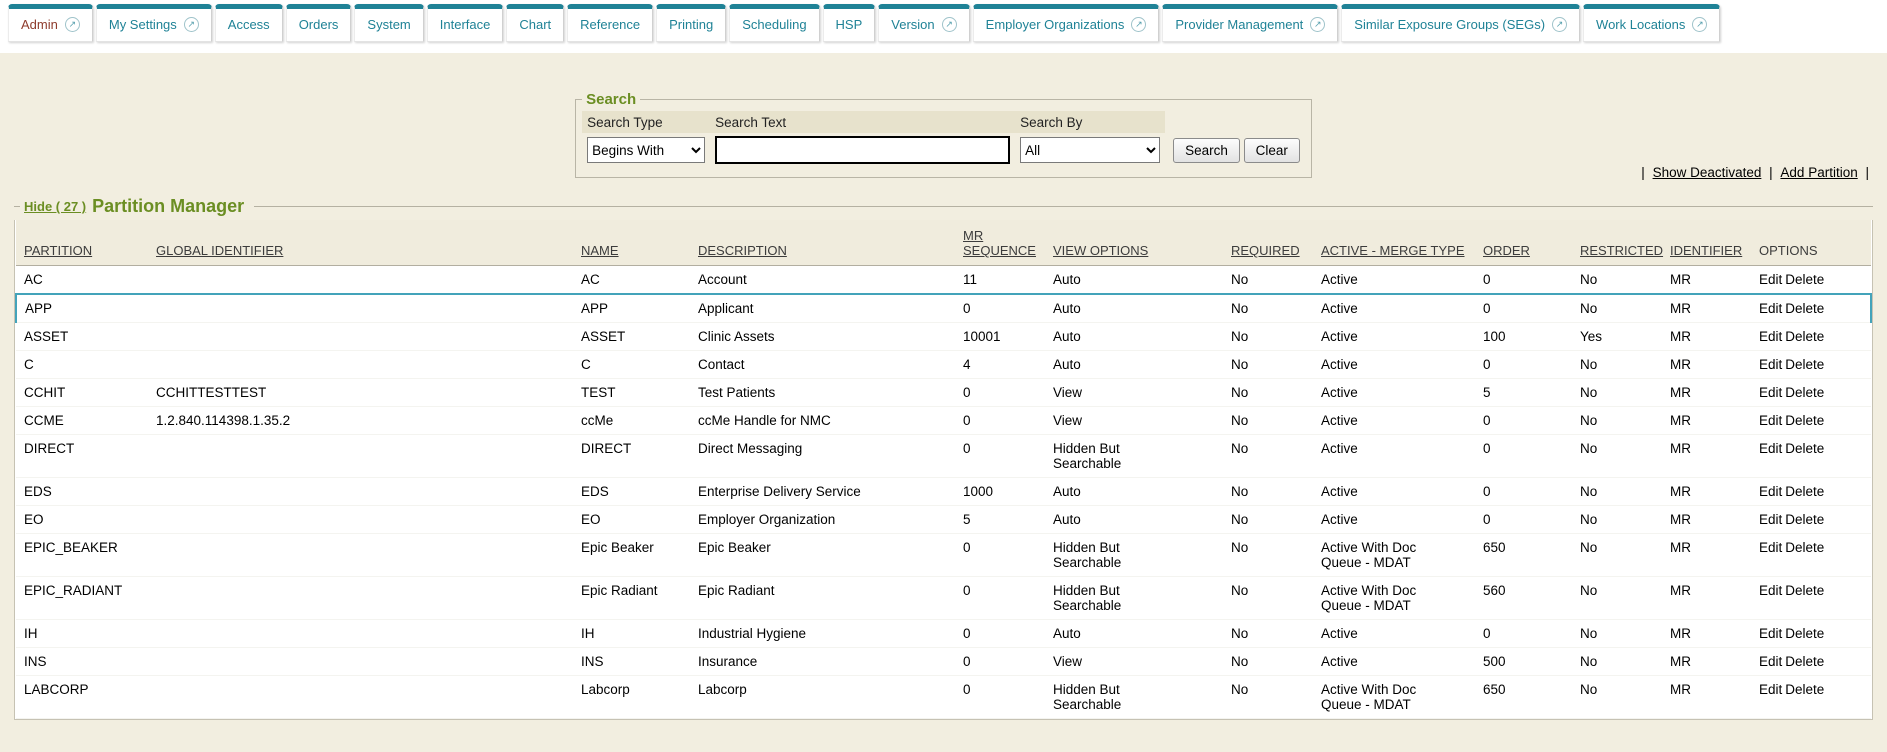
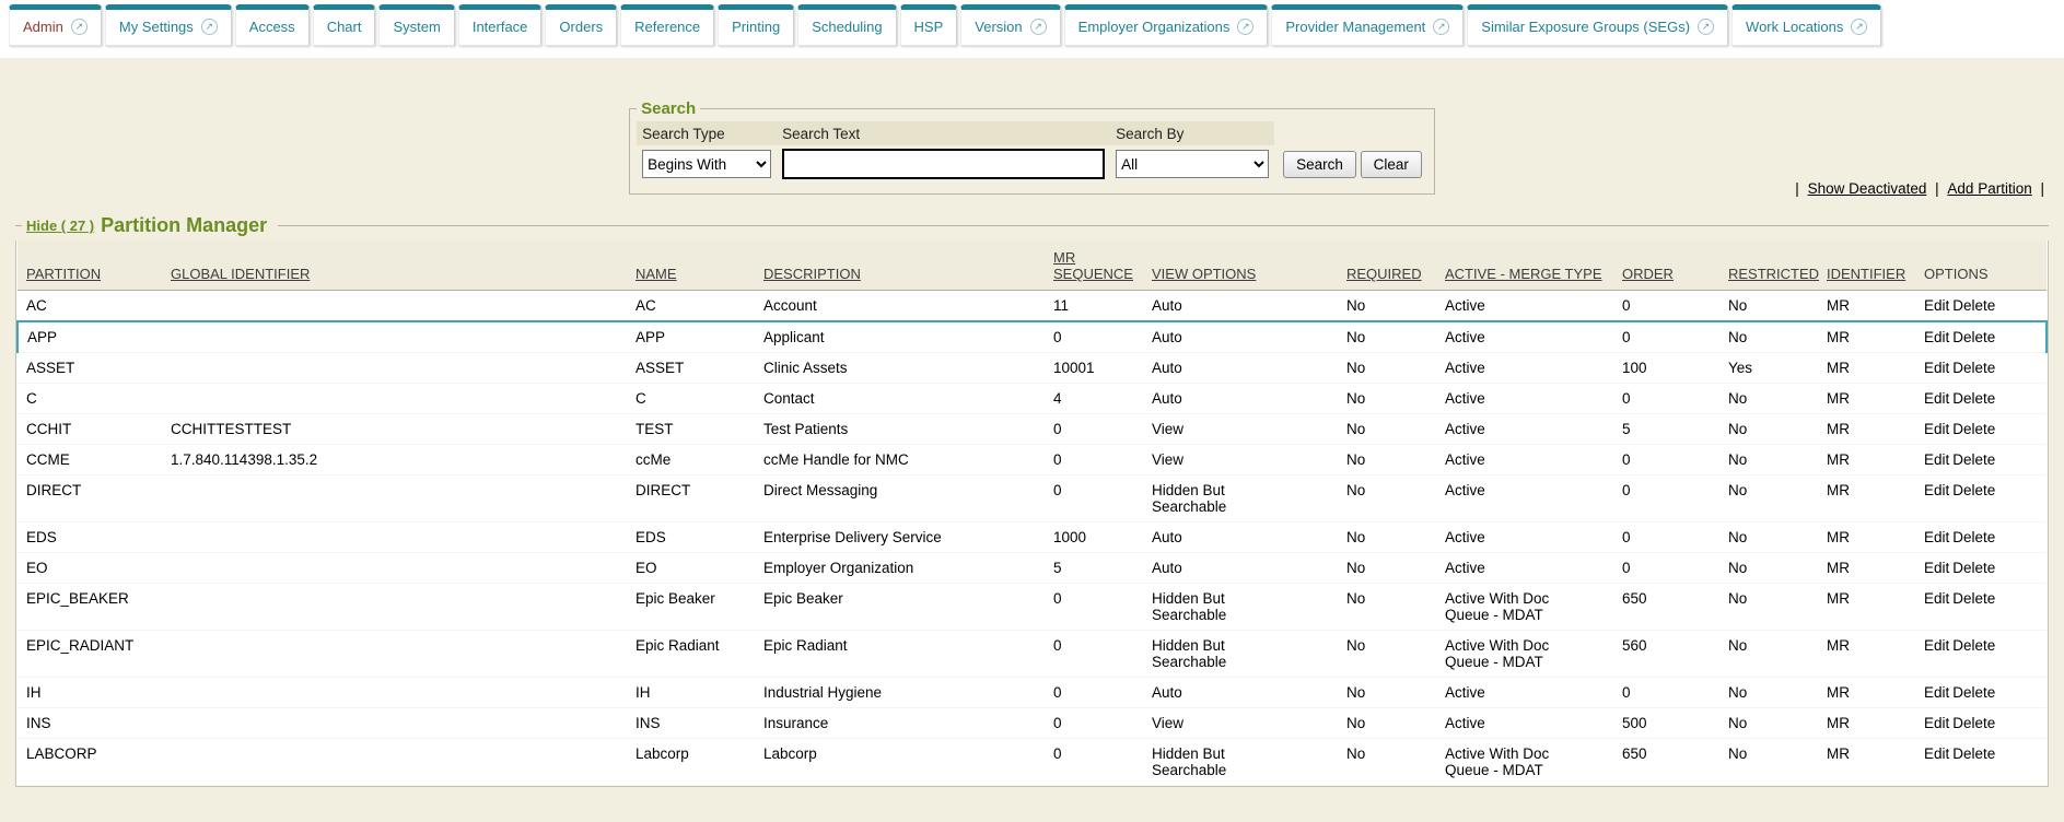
  Admin
  ↗
  My Settings
  ↗
  Access
- Orders
+ Chart
  System
  Interface
- Chart
+ Orders
  Reference
  Printing
  Scheduling
  HSP
  Version
  ↗
  Employer Organizations
  ↗
  Provider Management
  ↗
  Similar Exposure Groups (SEGs)
  ↗
  Work Locations
  ↗
  Search
  Search Type	Search Text	Search By
  Begins With		All	Search Clear
  | Show Deactivated | Add Partition |
  Hide ( 27 )
  Partition Manager
  PARTITION	GLOBAL IDENTIFIER	NAME	DESCRIPTION	MR SEQUENCE	VIEW OPTIONS	REQUIRED	ACTIVE - MERGE TYPE	ORDER	RESTRICTED	IDENTIFIER	OPTIONS
  AC		AC	Account	11	Auto	No	Active	0	No	MR	Edit Delete
  APP		APP	Applicant	0	Auto	No	Active	0	No	MR	Edit Delete
  ASSET		ASSET	Clinic Assets	10001	Auto	No	Active	100	Yes	MR	Edit Delete
  C		C	Contact	4	Auto	No	Active	0	No	MR	Edit Delete
  CCHIT	CCHITTESTTEST	TEST	Test Patients	0	View	No	Active	5	No	MR	Edit Delete
- CCME	1.2.840.114398.1.35.2	ccMe	ccMe Handle for NMC	0	View	No	Active	0	No	MR	Edit Delete
+ CCME	1.7.840.114398.1.35.2	ccMe	ccMe Handle for NMC	0	View	No	Active	0	No	MR	Edit Delete
  DIRECT		DIRECT	Direct Messaging	0	Hidden But Searchable	No	Active	0	No	MR	Edit Delete
  EDS		EDS	Enterprise Delivery Service	1000	Auto	No	Active	0	No	MR	Edit Delete
  EO		EO	Employer Organization	5	Auto	No	Active	0	No	MR	Edit Delete
  EPIC_BEAKER		Epic Beaker	Epic Beaker	0	Hidden But Searchable	No	Active With Doc Queue - MDAT	650	No	MR	Edit Delete
  EPIC_RADIANT		Epic Radiant	Epic Radiant	0	Hidden But Searchable	No	Active With Doc Queue - MDAT	560	No	MR	Edit Delete
  IH		IH	Industrial Hygiene	0	Auto	No	Active	0	No	MR	Edit Delete
  INS		INS	Insurance	0	View	No	Active	500	No	MR	Edit Delete
  LABCORP		Labcorp	Labcorp	0	Hidden But Searchable	No	Active With Doc Queue - MDAT	650	No	MR	Edit Delete
